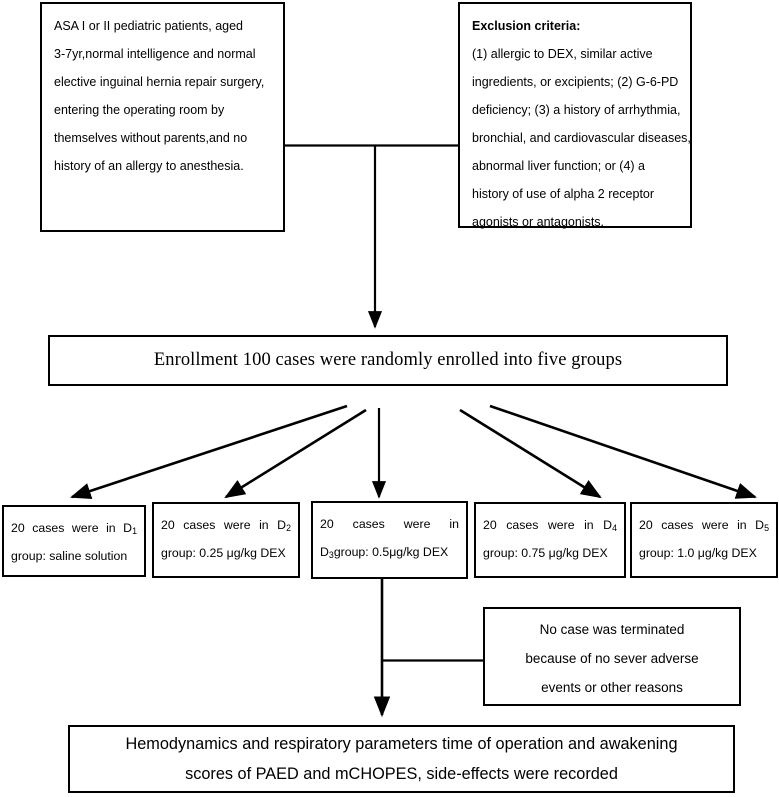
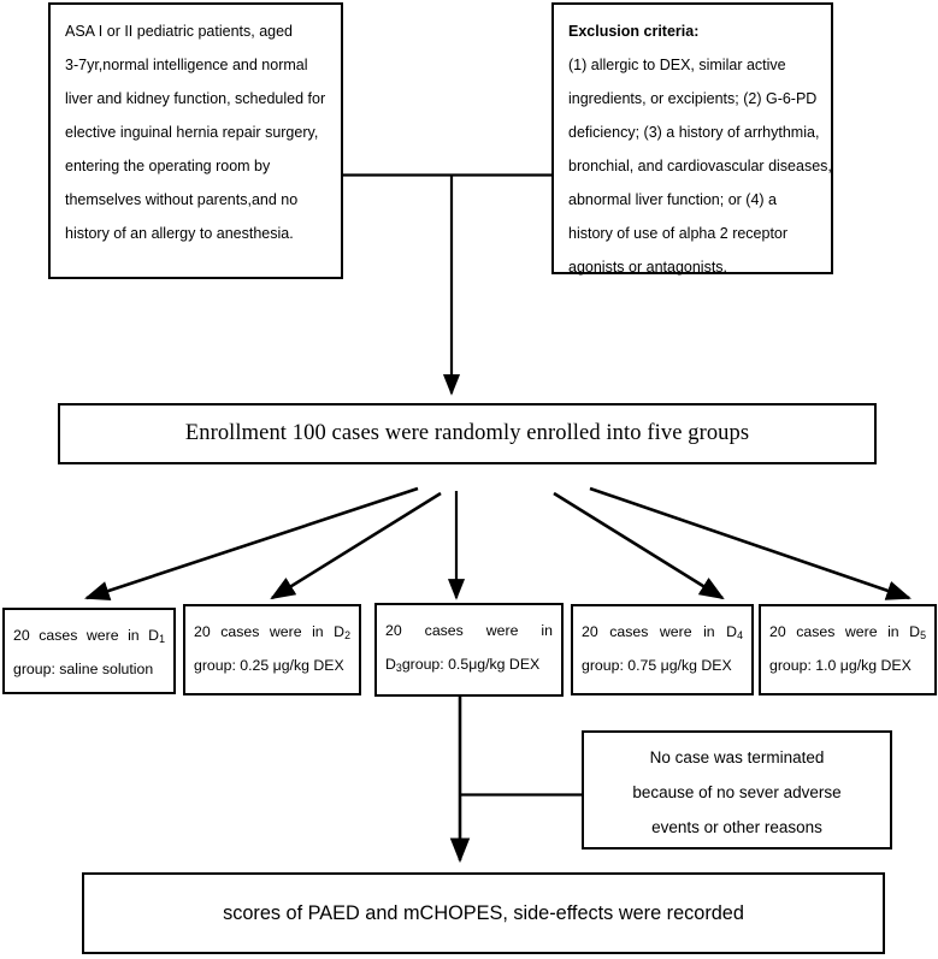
  ASA I or II pediatric patients, aged
  3-7yr,normal intelligence and normal
+ liver and kidney function, scheduled for
  elective inguinal hernia repair surgery,
  entering the operating room by
  themselves without parents,and no
  history of an allergy to anesthesia.
  Exclusion criteria:
  (1) allergic to DEX, similar active
  ingredients, or excipients; (2) G-6-PD
  deficiency; (3) a history of arrhythmia,
  bronchial, and cardiovascular diseases,
  abnormal liver function; or (4) a
  history of use of alpha 2 receptor
  agonists or antagonists.
  Enrollment 100 cases were randomly enrolled into five groups
  20
  cases
  were
  in
  D1
  group: saline solution
  20
  cases
  were
  in
  D2
  group: 0.25 μg/kg DEX
  20
  cases
  were
  in
  D3group: 0.5μg/kg DEX
  20
  cases
  were
  in
  D4
  group: 0.75 μg/kg DEX
  20
  cases
  were
  in
  D5
  group: 1.0 μg/kg DEX
  No case was terminated
  because of no sever adverse
  events or other reasons
- Hemodynamics and respiratory parameters time of operation and awakening
  scores of PAED and mCHOPES, side-effects were recorded
